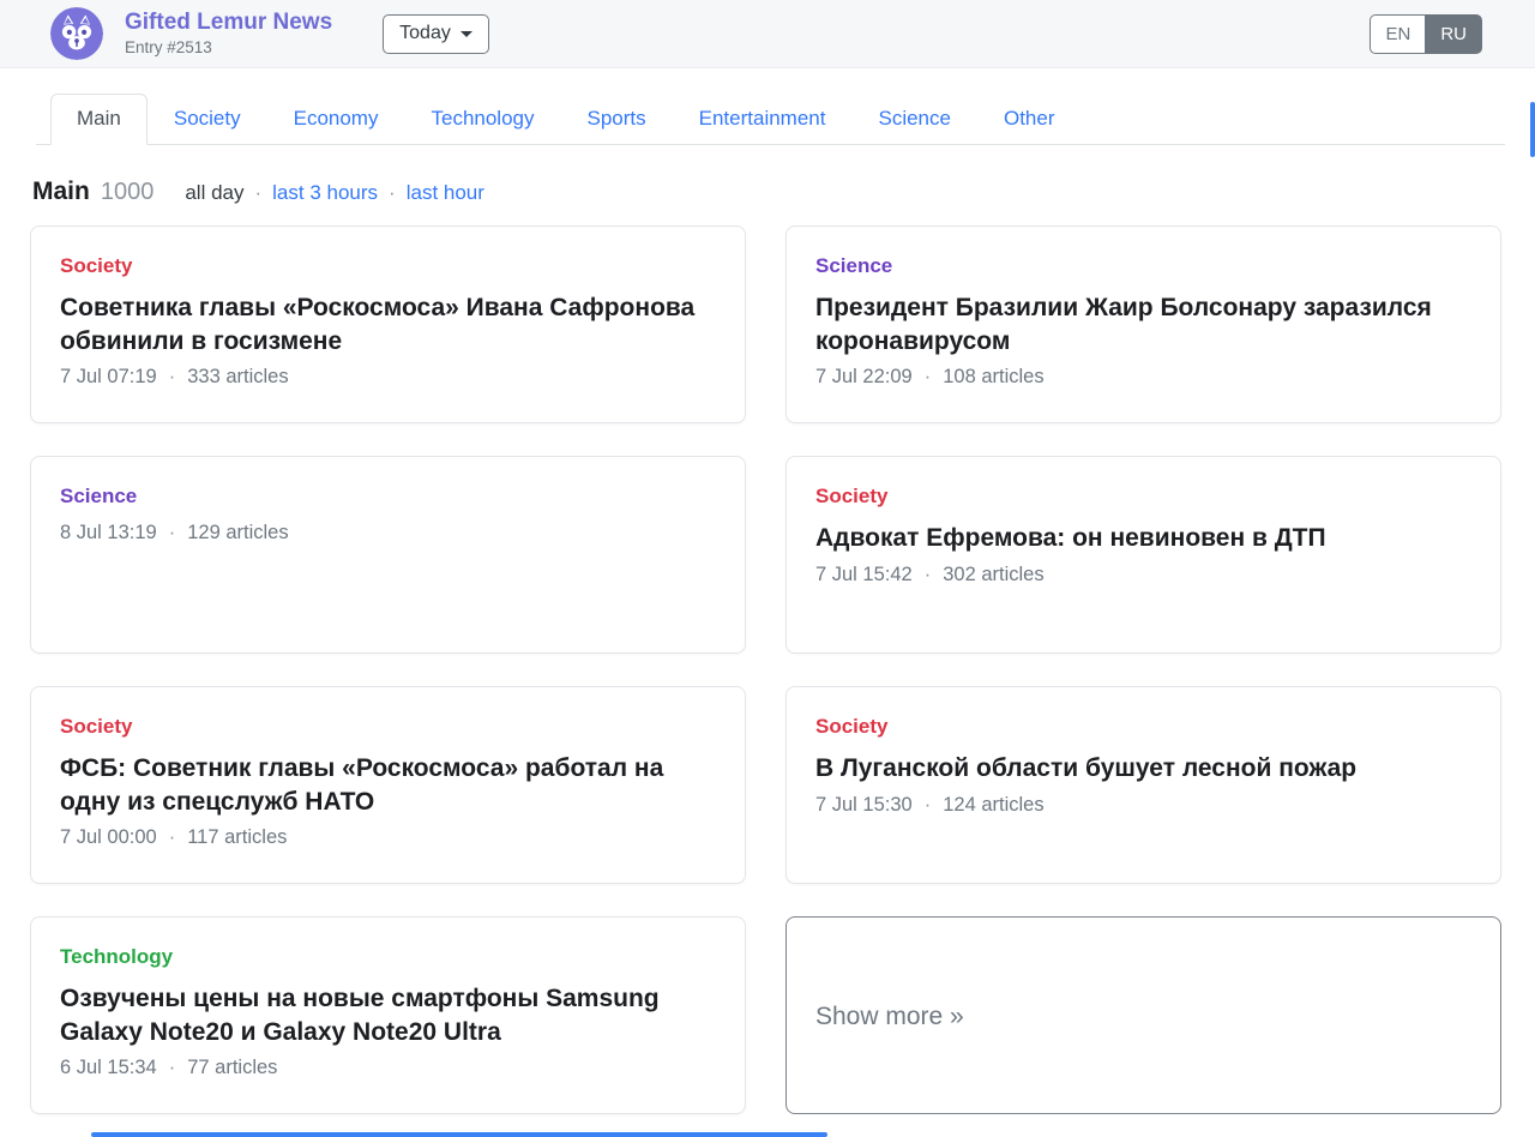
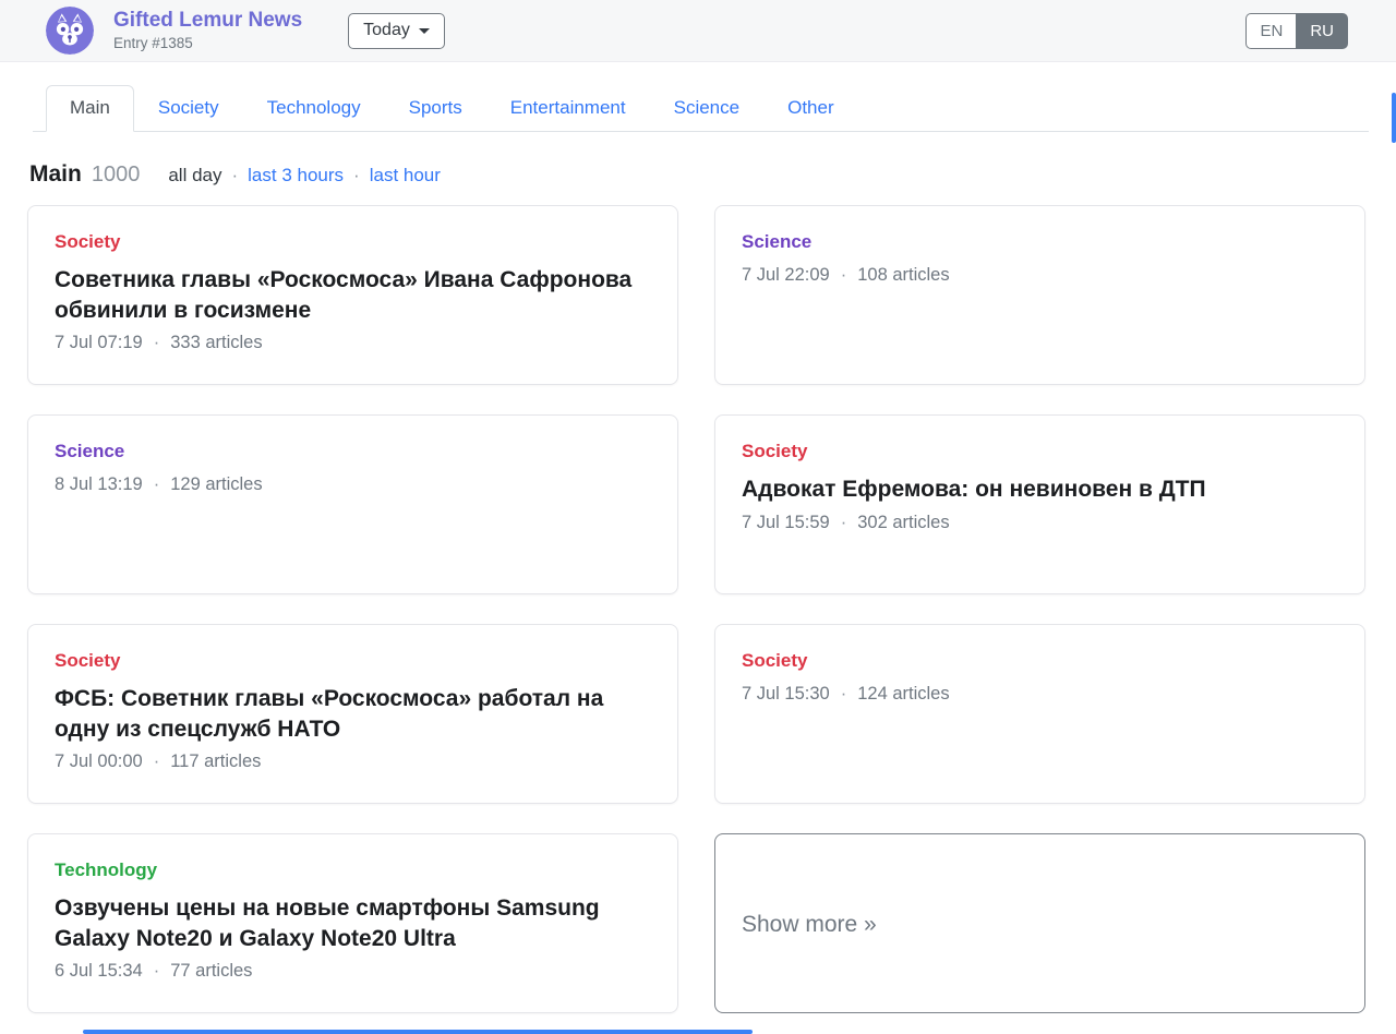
  Gifted Lemur News
- Entry #2513
+ Entry #1385
  Today
  EN
  RU
  Main
  Society
- Economy
  Technology
  Sports
  Entertainment
  Science
  Other
  Main
  1000
  all day
  ·
  last 3 hours
  ·
  last hour
  Society
  Советника главы «Роскосмоса» Ивана Сафронова обвинили в госизмене
  7 Jul 07:19
  ·
  333 articles
  Science
- Президент Бразилии Жаир Болсонару заразился коронавирусом
  7 Jul 22:09
  ·
  108 articles
  Science
  8 Jul 13:19
  ·
  129 articles
  Society
  Адвокат Ефремова: он невиновен в ДТП
- 7 Jul 15:42
+ 7 Jul 15:59
  ·
  302 articles
  Society
  ФСБ: Советник главы «Роскосмоса» работал на одну из спецслужб НАТО
  7 Jul 00:00
  ·
  117 articles
  Society
- В Луганской области бушует лесной пожар
  7 Jul 15:30
  ·
  124 articles
  Technology
  Озвучены цены на новые смартфоны Samsung Galaxy Note20 и Galaxy Note20 Ultra
  6 Jul 15:34
  ·
  77 articles
  Show more »
